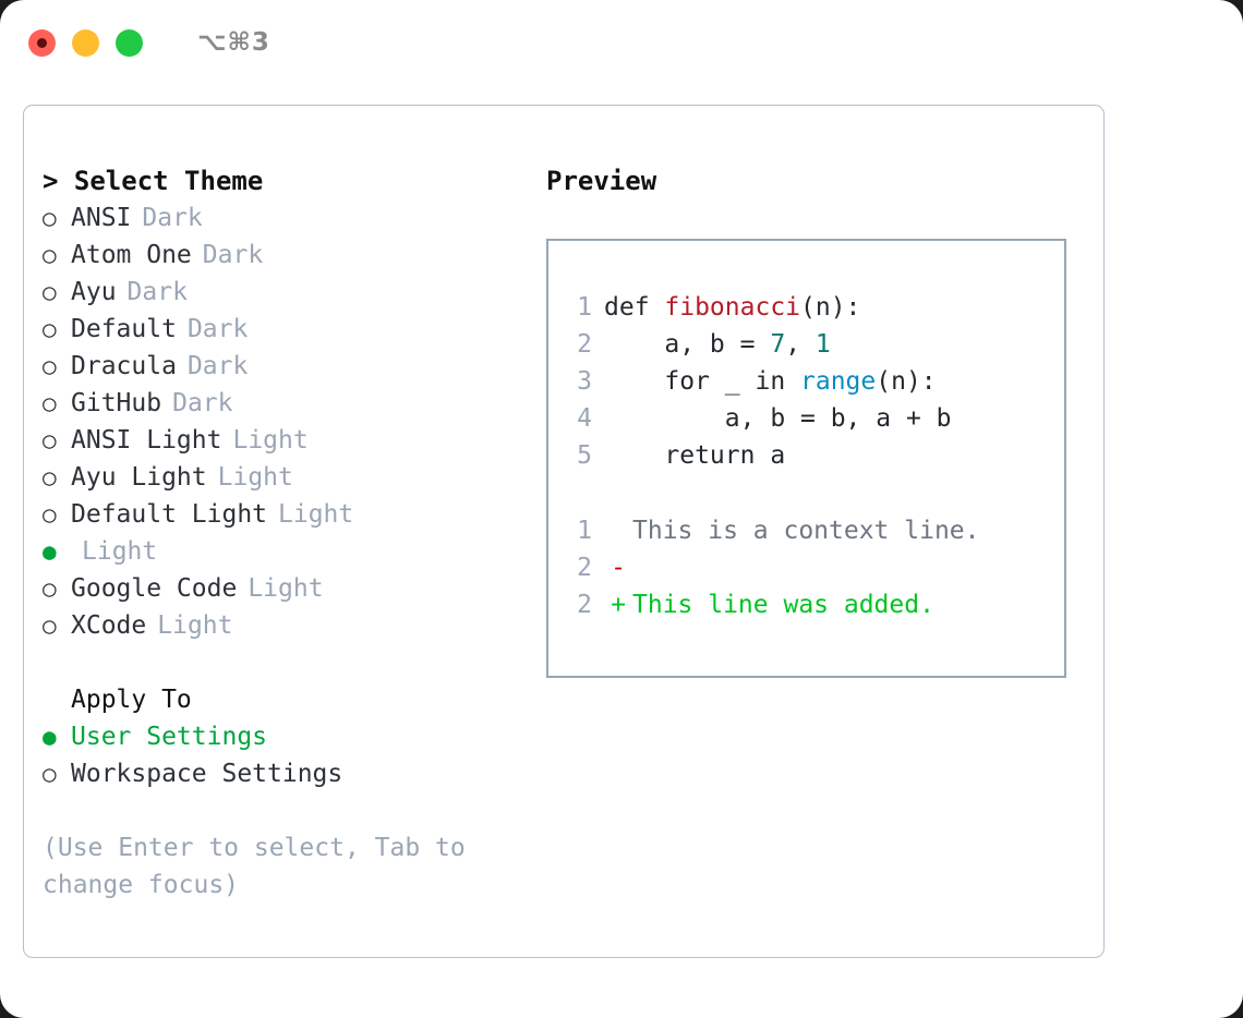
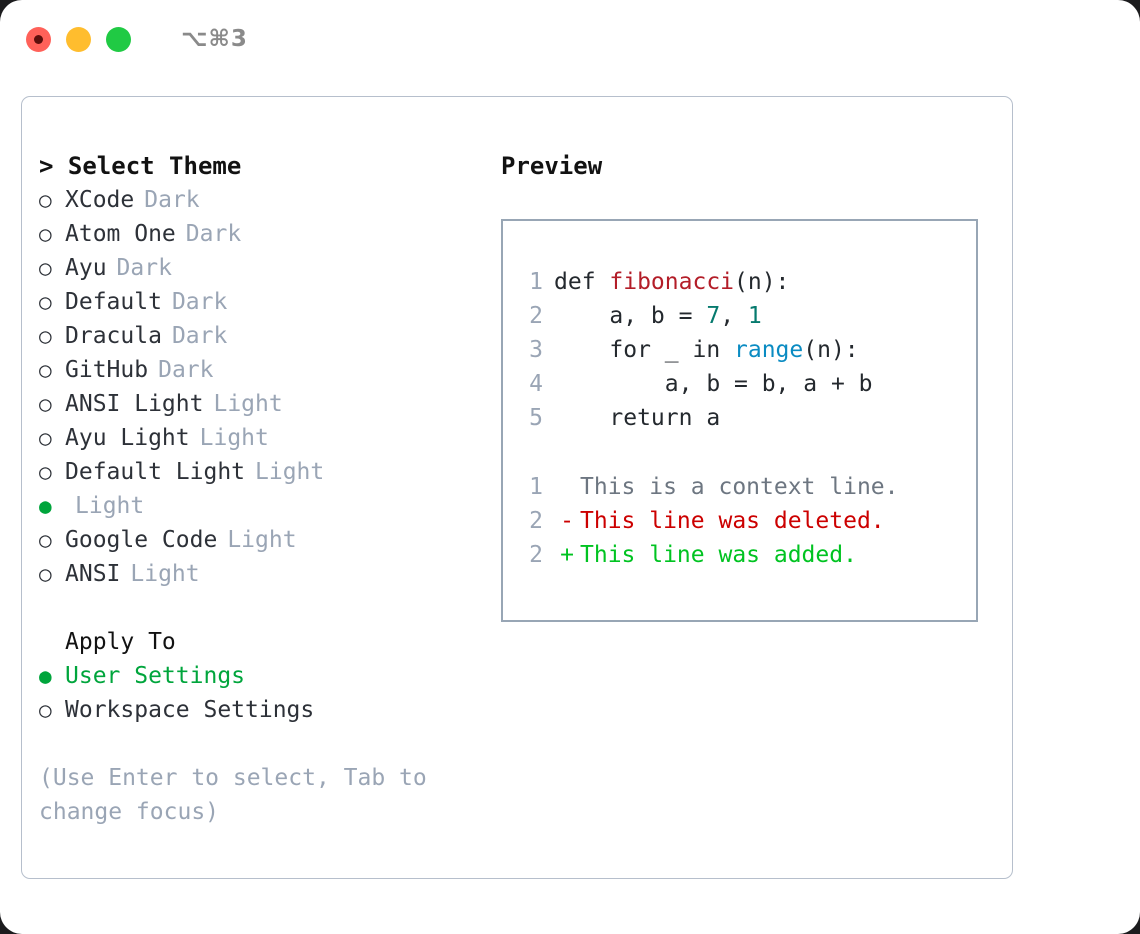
  ⌥⌘3
  > Select Theme
  ○
- ANSI
+ XCode
  Dark
  ○
  Atom One
  Dark
  ○
  Ayu
  Dark
  ○
  Default
  Dark
  ○
  Dracula
  Dark
  ○
  GitHub
  Dark
  ○
  ANSI Light
  Light
  ○
  Ayu Light
  Light
  ○
  Default Light
  Light
  ●
  Light
  ○
  Google Code
  Light
  ○
- XCode
+ ANSI
  Light
  Apply To
  ●
  User Settings
  ○
  Workspace Settings
  (Use Enter to select, Tab to change focus)
  Preview
  1
  def fibonacci(n):
  2
  a, b = 7, 1
  3
  for _ in range(n):
  4
  a, b = b, a + b
  5
  return a
  1
  This is a context line.
  2
  -
+ This line was deleted.
  2
  +
  This line was added.
